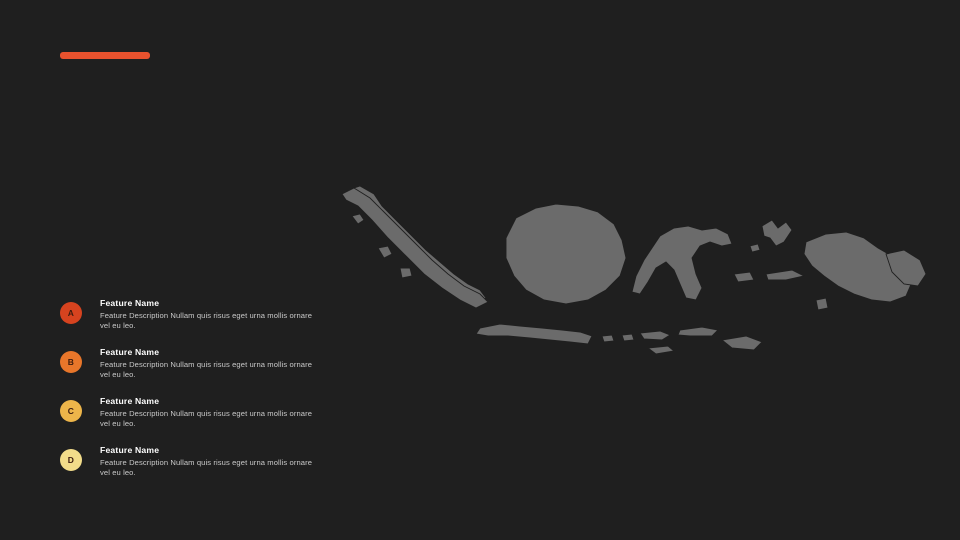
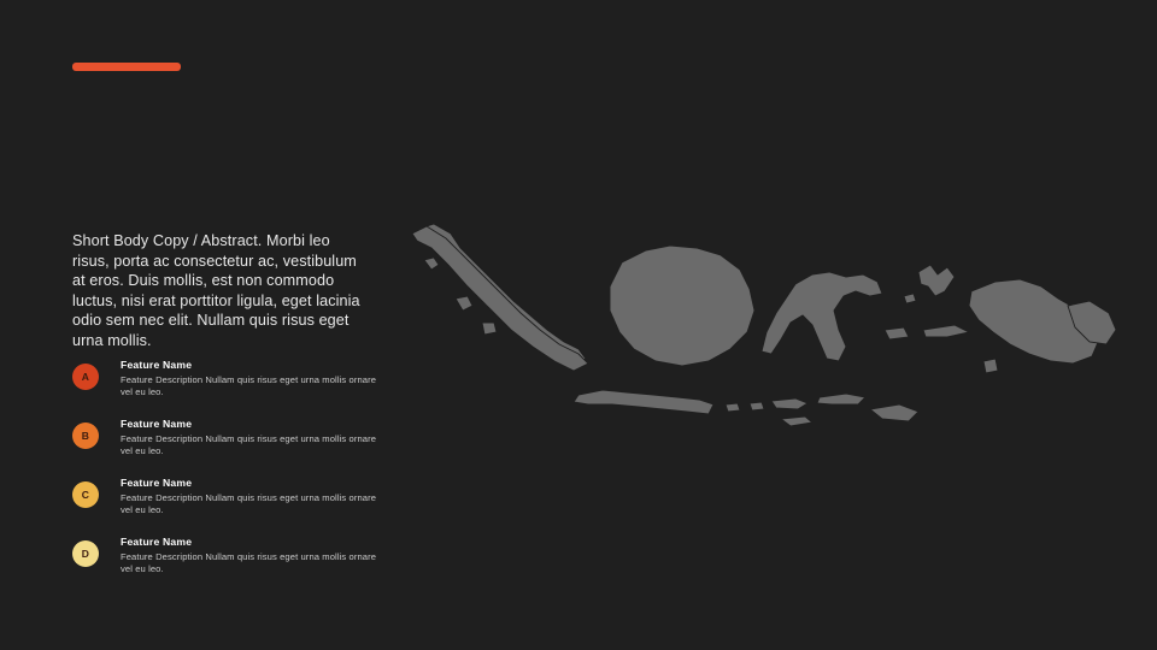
+ Short Body Copy / Abstract. Morbi leo risus, porta ac consectetur ac, vestibulum at eros. Duis mollis, est non commodo luctus, nisi erat porttitor ligula, eget lacinia odio sem nec elit. Nullam quis risus eget urna mollis.
  A
  Feature Name
  Feature Description Nullam quis risus eget urna mollis ornare vel eu leo.
  B
  Feature Name
  Feature Description Nullam quis risus eget urna mollis ornare vel eu leo.
  C
  Feature Name
  Feature Description Nullam quis risus eget urna mollis ornare vel eu leo.
  D
  Feature Name
  Feature Description Nullam quis risus eget urna mollis ornare vel eu leo.
